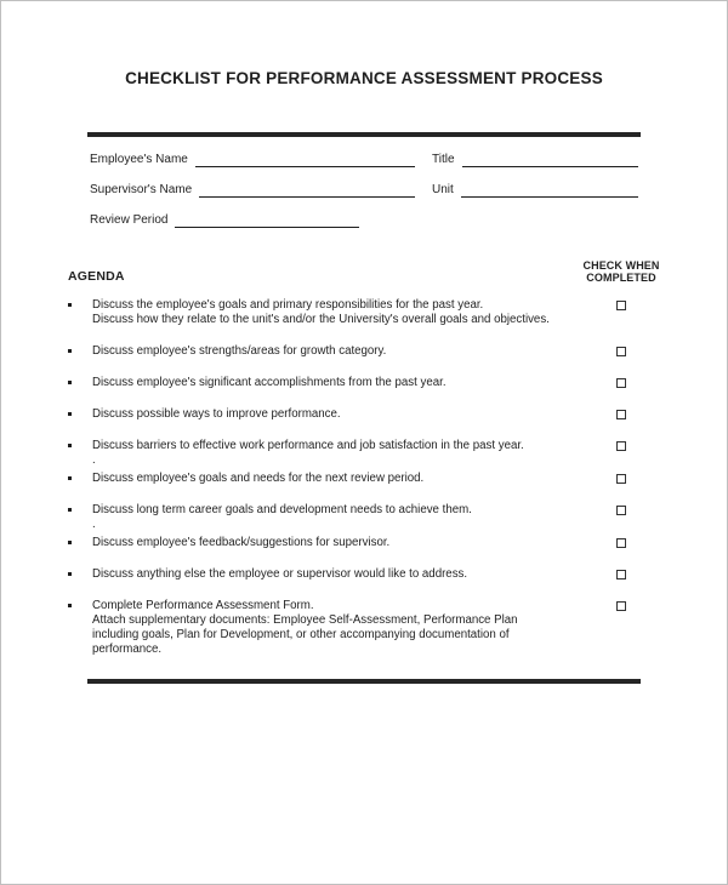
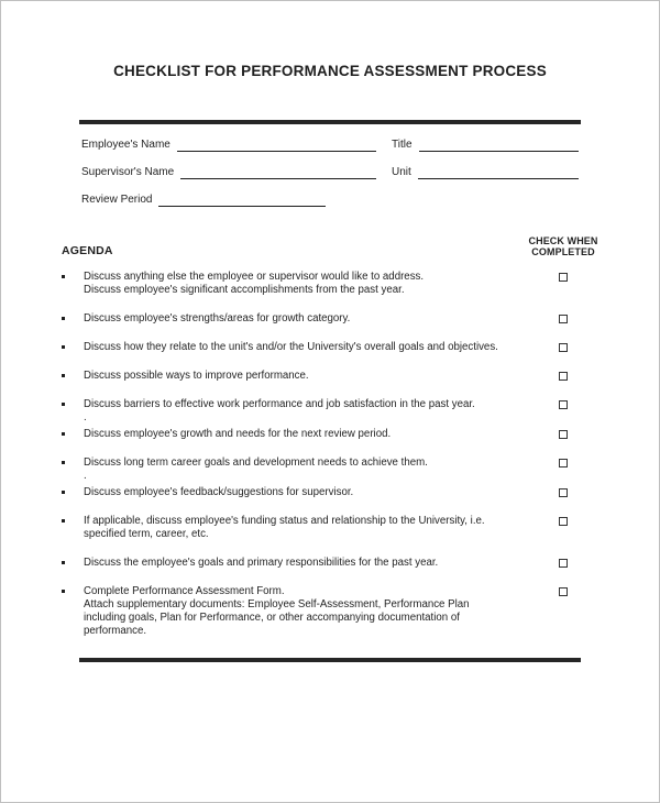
  CHECKLIST FOR PERFORMANCE ASSESSMENT PROCESS
  Employee's Name
  Title
  Supervisor's Name
  Unit
  Review Period
  AGENDA
  CHECK WHEN
  COMPLETED
- Discuss the employee's goals and primary responsibilities for the past year.
+ Discuss anything else the employee or supervisor would like to address.
- Discuss how they relate to the unit's and/or the University's overall goals and objectives.
+ Discuss employee's significant accomplishments from the past year.
  Discuss employee's strengths/areas for growth category.
- Discuss employee's significant accomplishments from the past year.
+ Discuss how they relate to the unit's and/or the University's overall goals and objectives.
  Discuss possible ways to improve performance.
  Discuss barriers to effective work performance and job satisfaction in the past year.
  .
- Discuss employee's goals and needs for the next review period.
+ Discuss employee's growth and needs for the next review period.
  Discuss long term career goals and development needs to achieve them.
  .
  Discuss employee's feedback/suggestions for supervisor.
+ If applicable, discuss employee's funding status and relationship to the University, i.e.
+ specified term, career, etc.
- Discuss anything else the employee or supervisor would like to address.
+ Discuss the employee's goals and primary responsibilities for the past year.
  Complete Performance Assessment Form.
  Attach supplementary documents: Employee Self-Assessment, Performance Plan
- including goals, Plan for Development, or other accompanying documentation of
+ including goals, Plan for Performance, or other accompanying documentation of
  performance.
